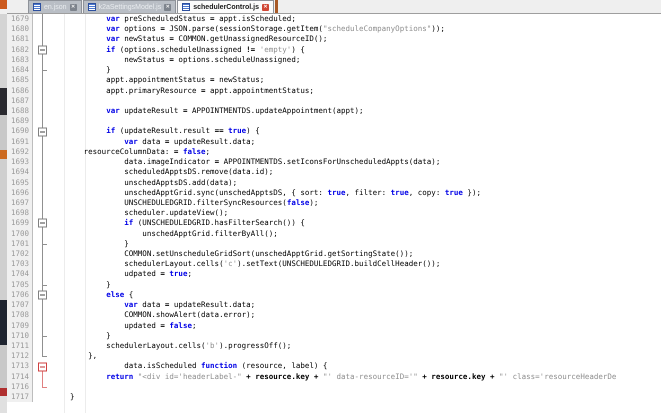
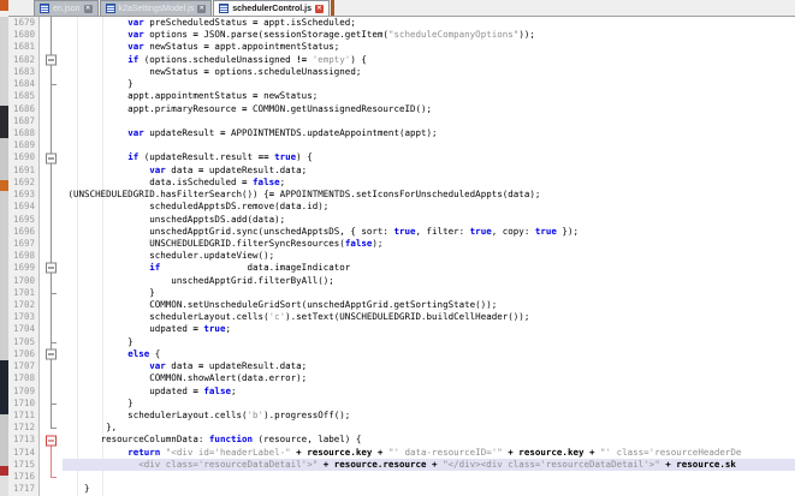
  1679
  var preScheduledStatus = appt.isScheduled;
  1680
  var options = JSON.parse(sessionStorage.getItem("scheduleCompanyOptions"));
  1681
- var newStatus = COMMON.getUnassignedResourceID();
+ var newStatus = appt.appointmentStatus;
  1682
  if (options.scheduleUnassigned != 'empty') {
  1683
  newStatus = options.scheduleUnassigned;
  1684
  }
  1685
  appt.appointmentStatus = newStatus;
  1686
- appt.primaryResource = appt.appointmentStatus;
+ appt.primaryResource = COMMON.getUnassignedResourceID();
  1687
  1688
  var updateResult = APPOINTMENTDS.updateAppointment(appt);
  1689
  1690
  if (updateResult.result == true) {
  1691
  var data = updateResult.data;
  1692
- resourceColumnData: = false;
+ data.isScheduled = false;
  1693
- data.imageIndicator = APPOINTMENTDS.setIconsForUnscheduledAppts(data);
+ (UNSCHEDULEDGRID.hasFilterSearch()) {= APPOINTMENTDS.setIconsForUnscheduledAppts(data);
  1694
  scheduledApptsDS.remove(data.id);
  1695
  unschedApptsDS.add(data);
  1696
  unschedApptGrid.sync(unschedApptsDS, { sort: true, filter: true, copy: true });
  1697
  UNSCHEDULEDGRID.filterSyncResources(false);
  1698
  scheduler.updateView();
  1699
- if (UNSCHEDULEDGRID.hasFilterSearch()) {
+ if data.imageIndicator
  1700
  unschedApptGrid.filterByAll();
  1701
  }
  1702
  COMMON.setUnscheduleGridSort(unschedApptGrid.getSortingState());
  1703
  schedulerLayout.cells('c').setText(UNSCHEDULEDGRID.buildCellHeader());
  1704
  udpated = true;
  1705
  }
  1706
  else {
  1707
  var data = updateResult.data;
  1708
  COMMON.showAlert(data.error);
  1709
  updated = false;
  1710
  }
  1711
  schedulerLayout.cells('b').progressOff();
  1712
  },
  1713
- data.isScheduled function (resource, label) {
+ resourceColumnData: function (resource, label) {
  1714
  return "<div id='headerLabel-" + resource.key + "' data-resourceID='" + resource.key + "' class='resourceHeaderDe
+ 1715
+ <div class='resourceDataDetail'>" + resource.resource + "</div><div class='resourceDataDetail'>" + resource.sk
  1716
  1717
  }
